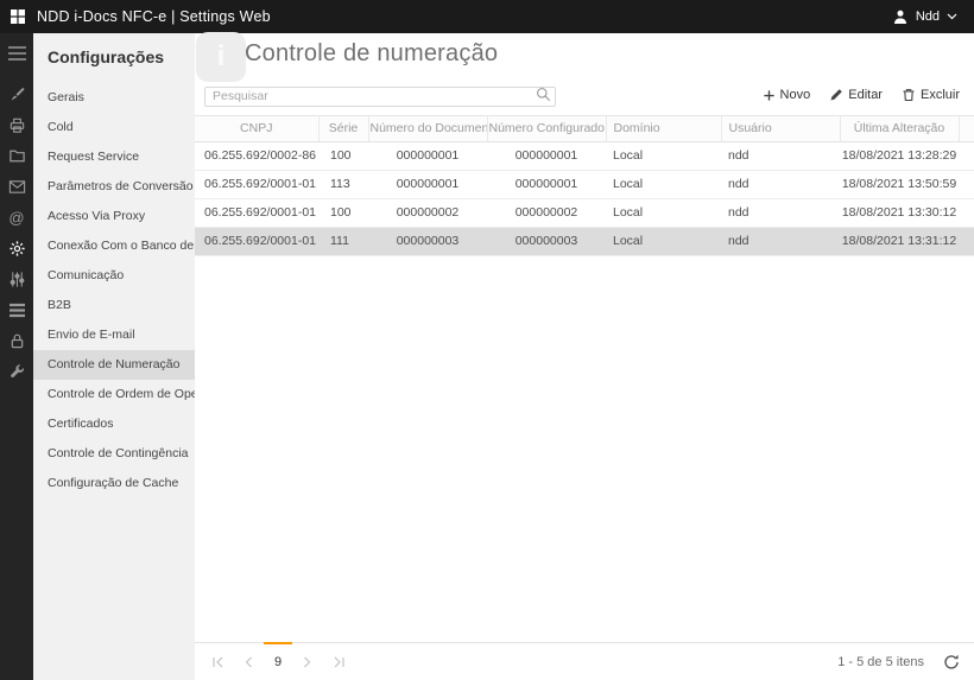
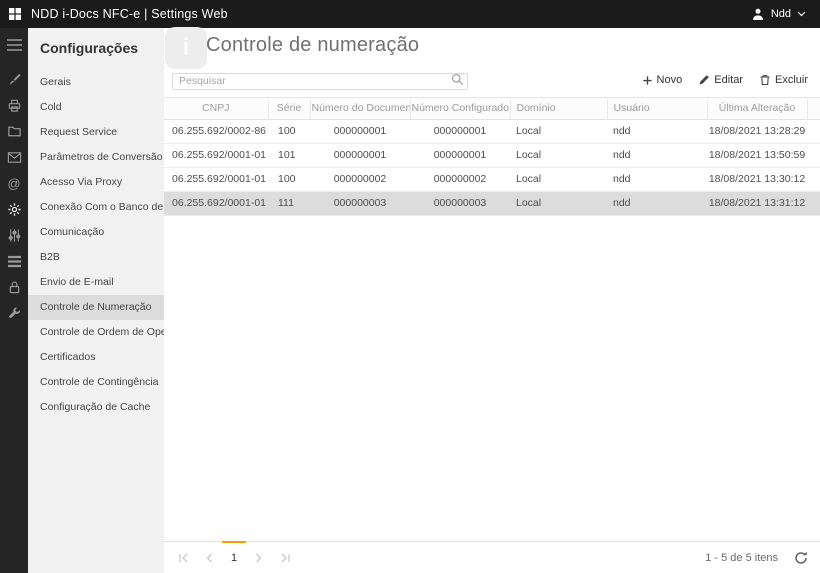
  NDD i-Docs NFC-e | Settings Web
  Ndd
  @
  Configurações
  Gerais
  Cold
  Request Service
  Parâmetros de Conversão
  Acesso Via Proxy
  Conexão Com o Banco de
  Comunicação
  B2B
  Envio de E-mail
  Controle de Numeração
  Controle de Ordem de Op
  Certificados
  Controle de Contingência
  Configuração de Cache
  Controle de numeração
  Pesquisar
  Novo
  Editar
  Excluir
  CNPJ	Série	Número do Documen	Número Configurado	Domínio	Usuário	Última Alteração
  06.255.692/0002-86	100	000000001	000000001	Local	ndd	18/08/2021 13:28:29
- 06.255.692/0001-01	113	000000001	000000001	Local	ndd	18/08/2021 13:50:59
+ 06.255.692/0001-01	101	000000001	000000001	Local	ndd	18/08/2021 13:50:59
  06.255.692/0001-01	100	000000002	000000002	Local	ndd	18/08/2021 13:30:12
  06.255.692/0001-01	111	000000003	000000003	Local	ndd	18/08/2021 13:31:12
- 9
+ 1
  1 - 5 de 5 itens
